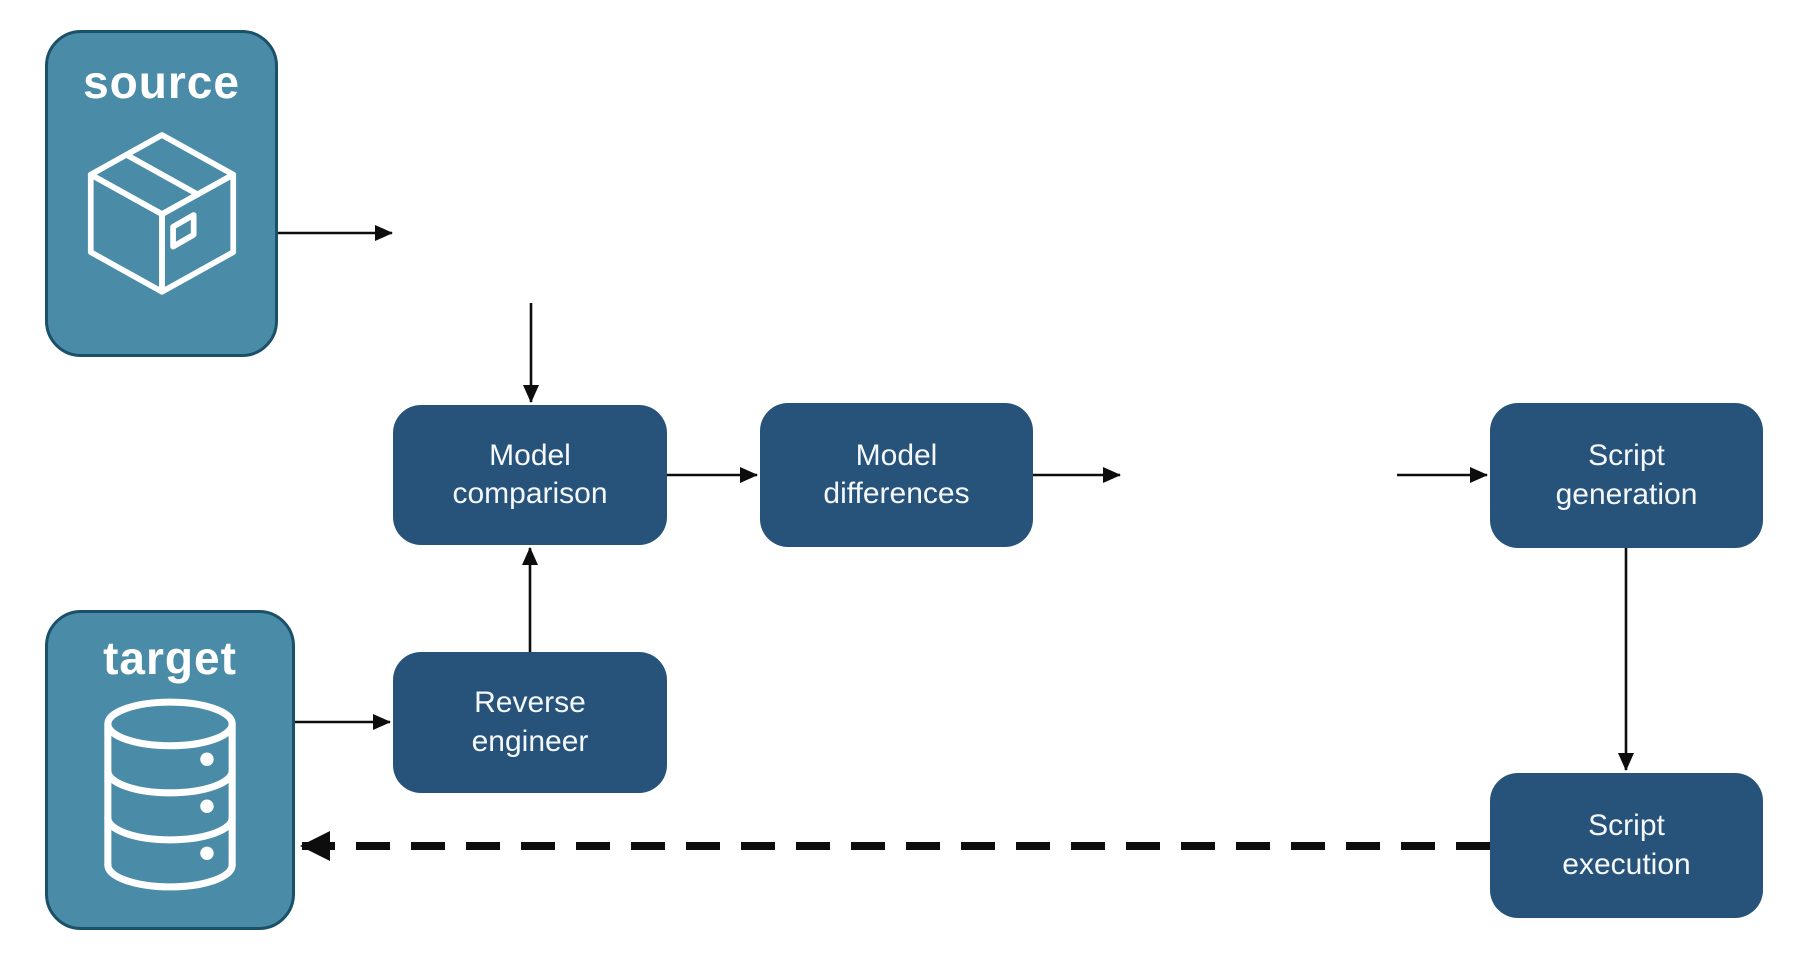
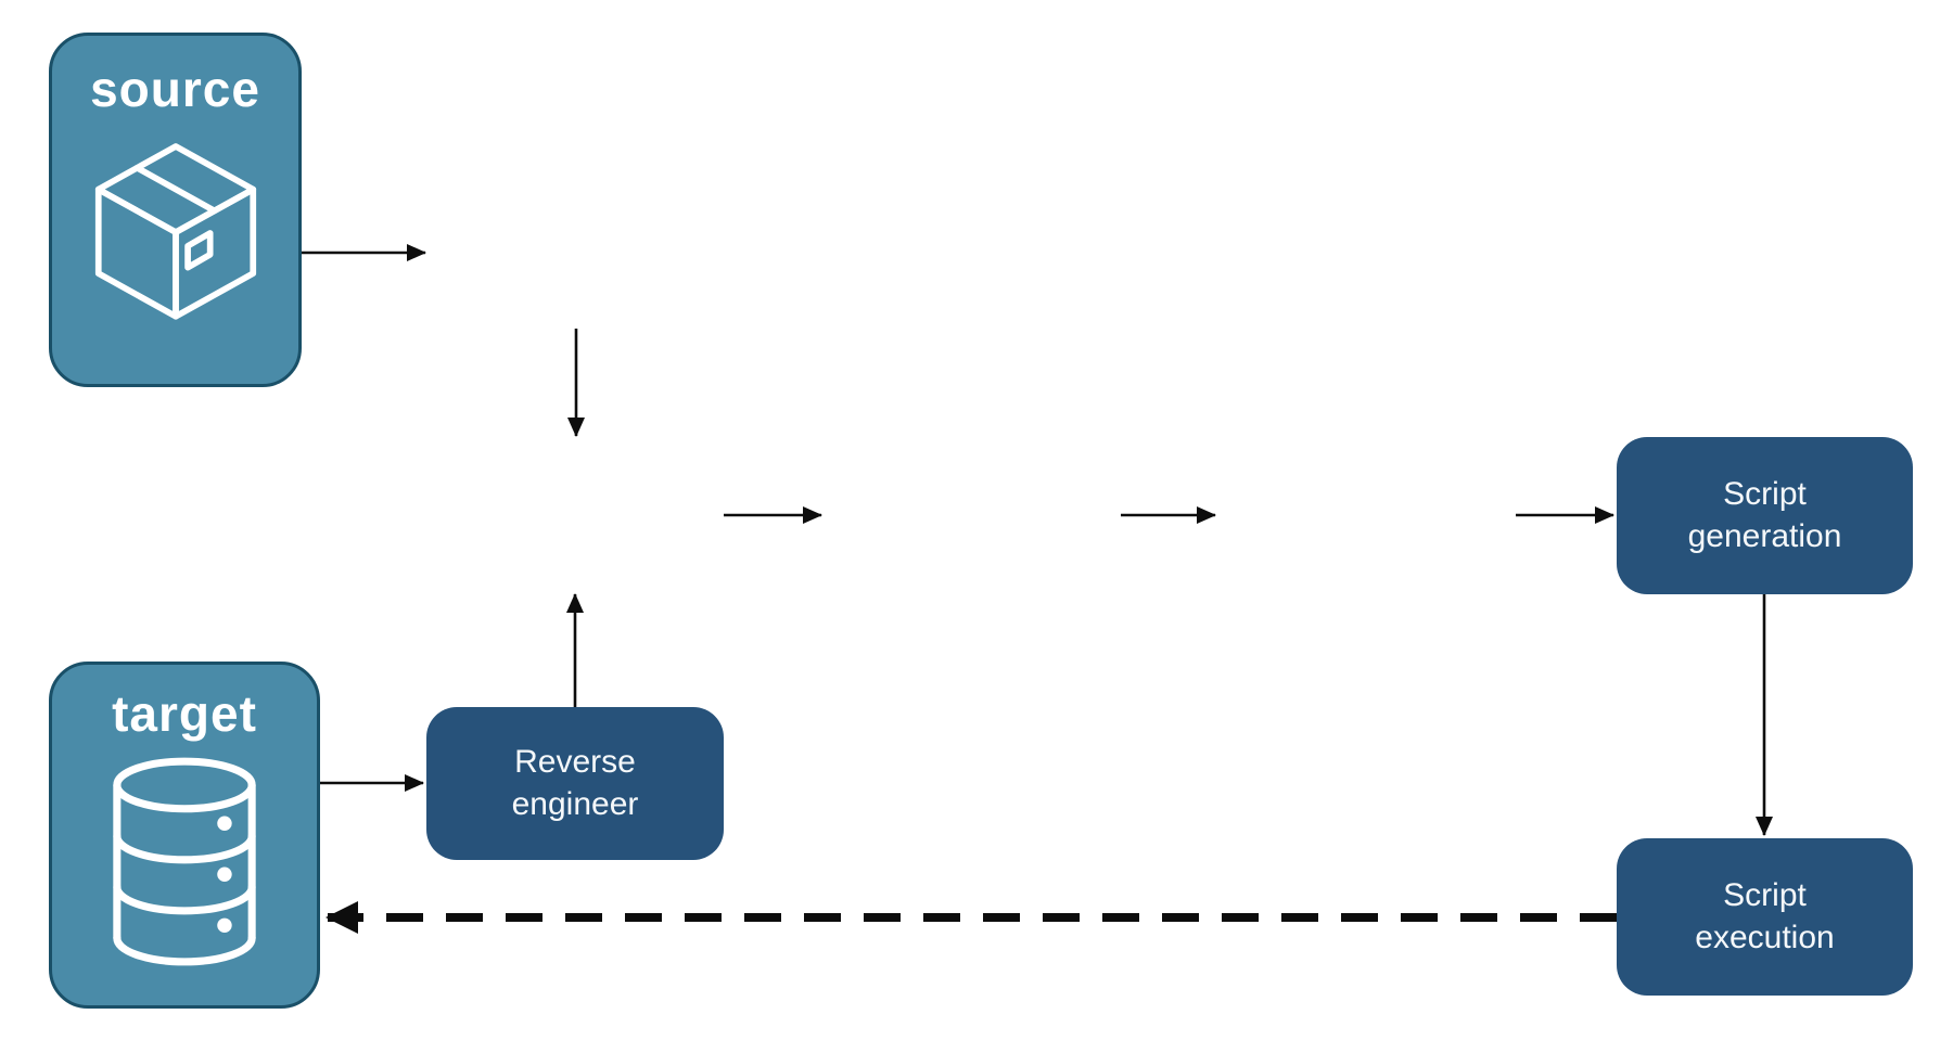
  source
  target
- Model comparison
- Model differences
  Script generation
  Reverse engineer
  Script execution
